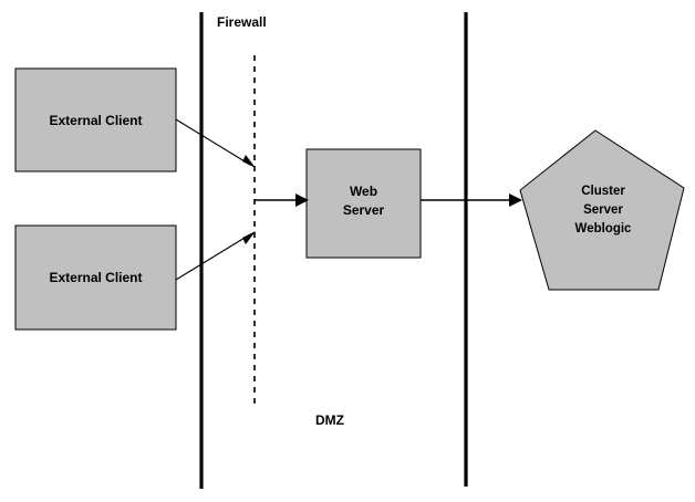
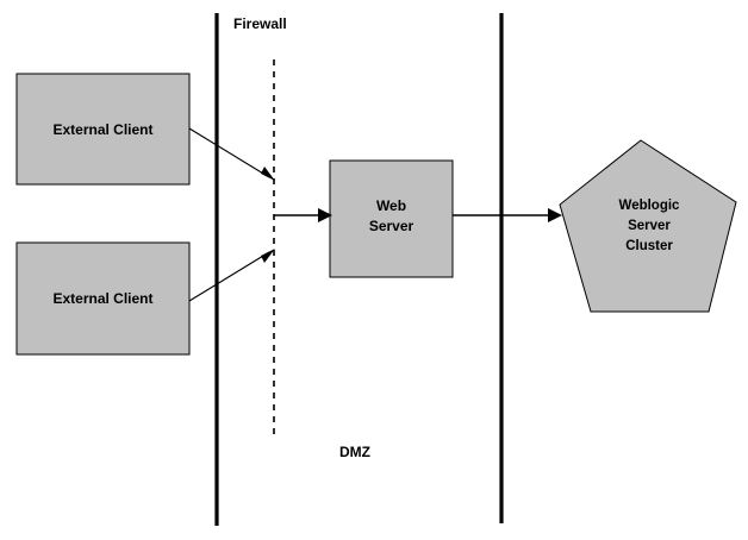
  Firewall
  DMZ
  External Client
  External Client
  Web
  Server
- Cluster
+ Weblogic
  Server
- Weblogic
+ Cluster
